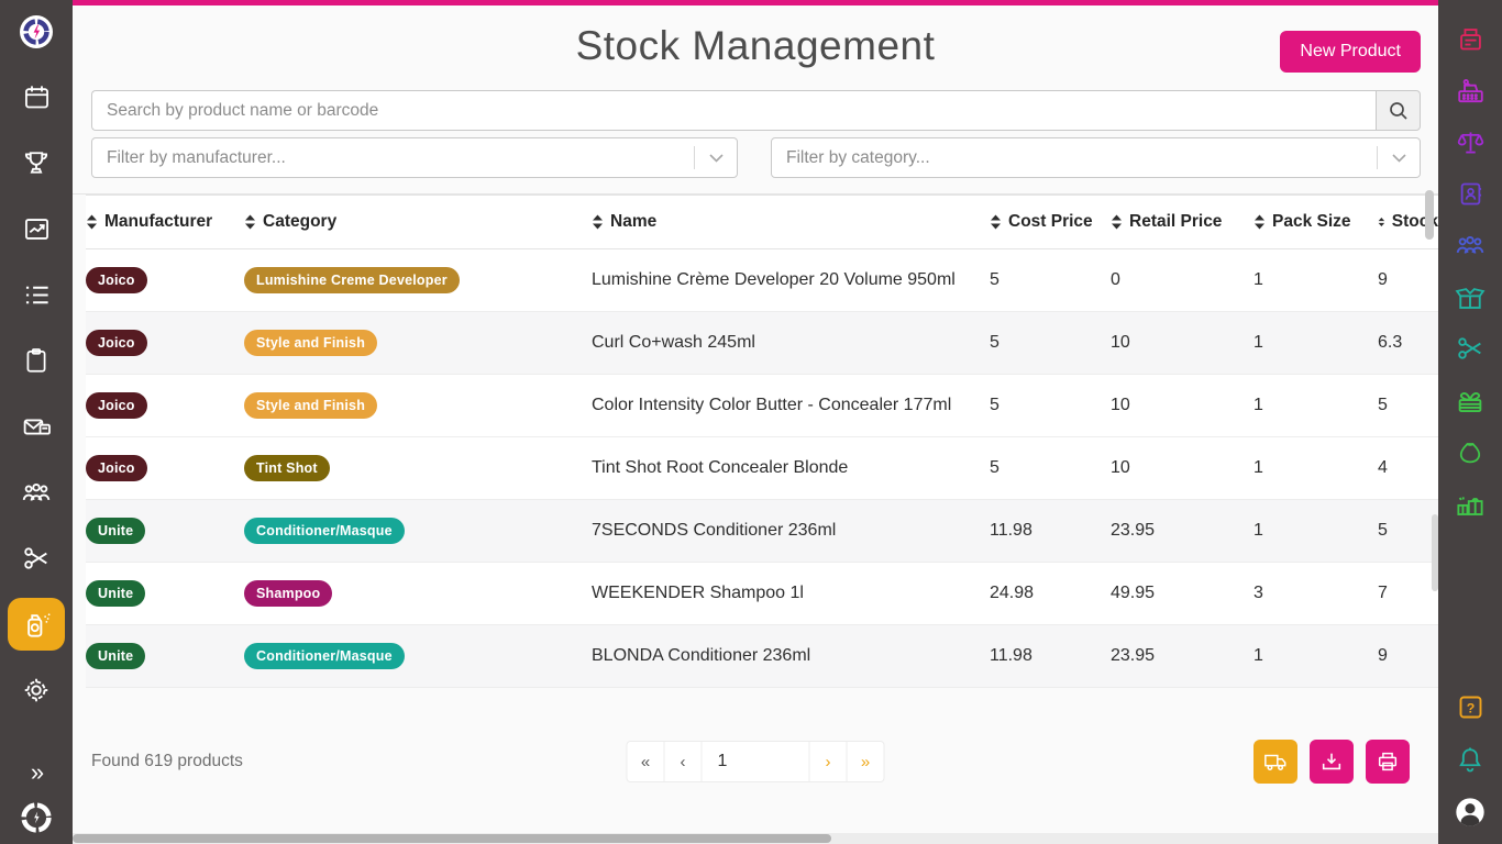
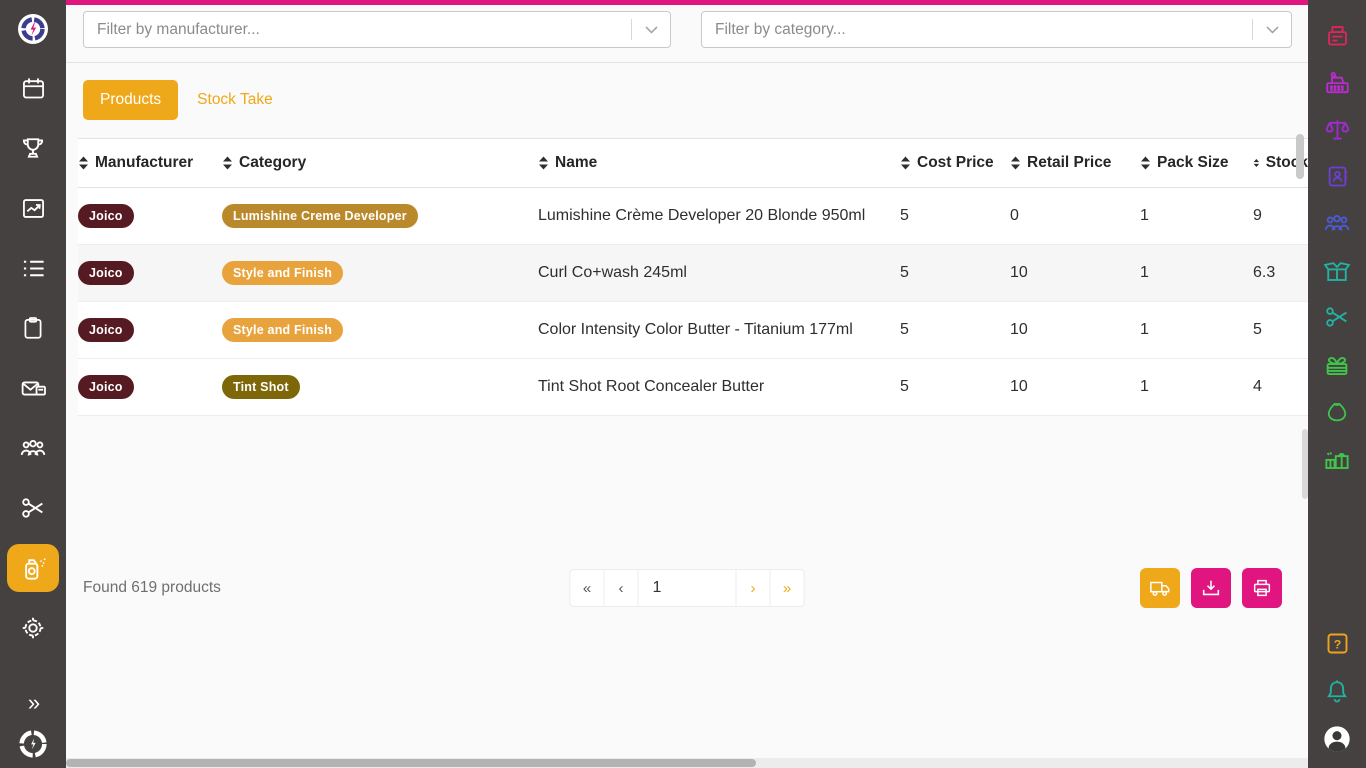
  »
- Stock Management
- New Product
- Search by product name or barcode
  Filter by manufacturer...
  Filter by category...
+ Products
+ Stock Take
  Manufacturer	Category	Name	Cost Price	Retail Price	Pack Size	Sto
- Joico	Lumishine Creme Developer	Lumishine Crème Developer 20 Volume 950ml	5	0	1	9
+ Joico	Lumishine Creme Developer	Lumishine Crème Developer 20 Blonde 950ml	5	0	1	9
  Joico	Style and Finish	Curl Co+wash 245ml	5	10	1	6.3
- Joico	Style and Finish	Color Intensity Color Butter - Concealer 177ml	5	10	1	5
+ Joico	Style and Finish	Color Intensity Color Butter - Titanium 177ml	5	10	1	5
- Joico	Tint Shot	Tint Shot Root Concealer Blonde	5	10	1	4
+ Joico	Tint Shot	Tint Shot Root Concealer Butter	5	10	1	4
- Unite	Conditioner/Masque	7SECONDS Conditioner 236ml	11.98	23.95	1	5
- Unite	Shampoo	WEEKENDER Shampoo 1l	24.98	49.95	3	7
- Unite	Conditioner/Masque	BLONDA Conditioner 236ml	11.98	23.95	1	9
  Found 619 products
  «
  ‹
  1
  ›
  »
  ?
